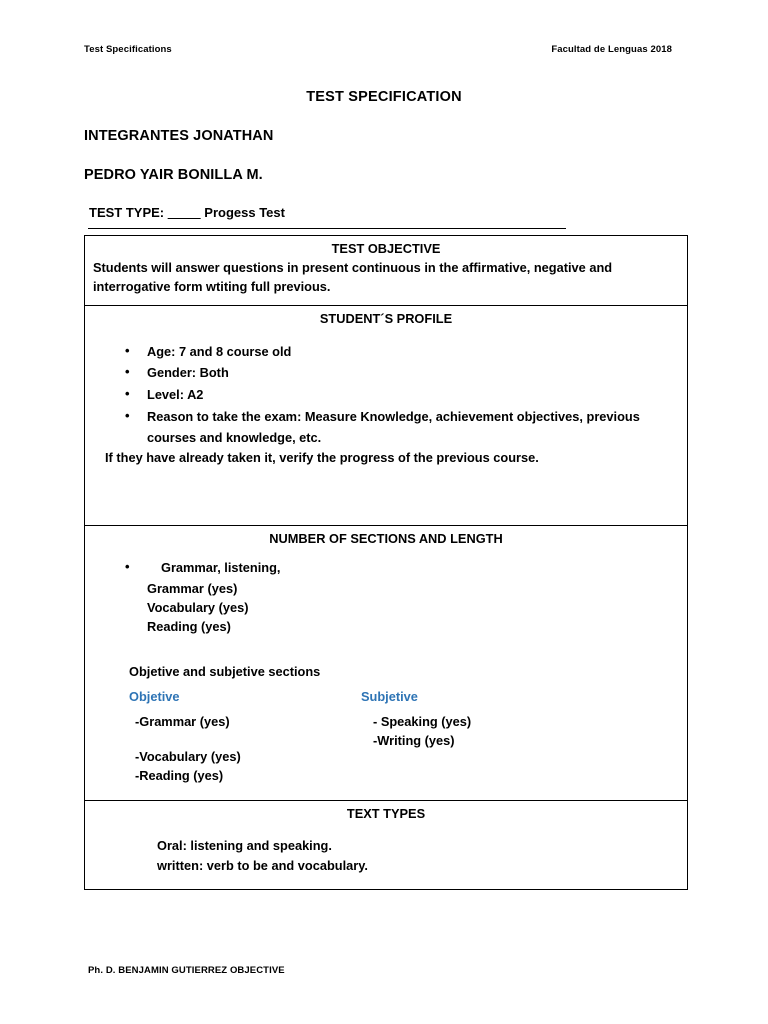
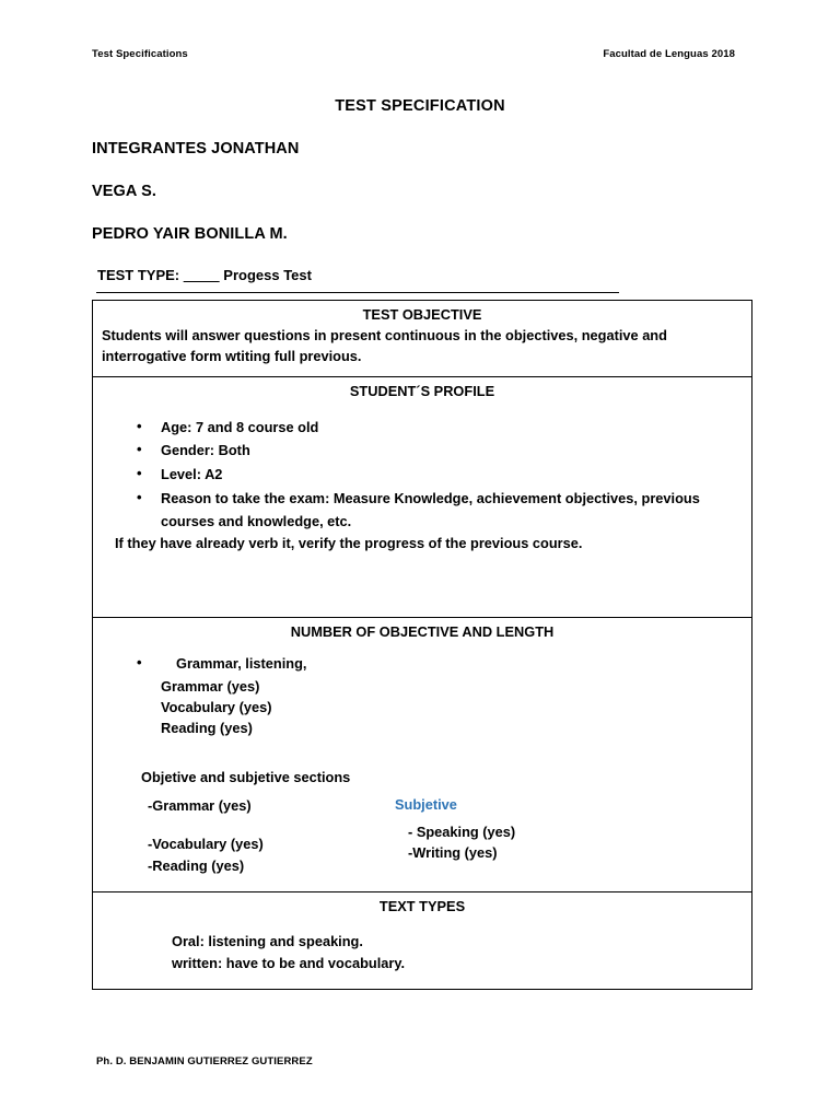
  Test Specifications
  Facultad de Lenguas 2018
  TEST SPECIFICATION
  INTEGRANTES JONATHAN
+ VEGA S.
  PEDRO YAIR BONILLA M.
  TEST TYPE: ____ Progess Test
  TEST OBJECTIVE
- Students will answer questions in present continuous in the affirmative, negative and
+ Students will answer questions in present continuous in the objectives, negative and
  interrogative form wtiting full previous.
  STUDENT´S PROFILE
  Age: 7 and 8 course old
  Gender: Both
  Level: A2
  Reason to take the exam: Measure Knowledge, achievement objectives, previous
  courses and knowledge, etc.
- If they have already taken it, verify the progress of the previous course.
+ If they have already verb it, verify the progress of the previous course.
- NUMBER OF SECTIONS AND LENGTH
+ NUMBER OF OBJECTIVE AND LENGTH
  Grammar, listening,
  Grammar (yes)
  Vocabulary (yes)
  Reading (yes)
  Objetive and subjetive sections
- Objetive
  -Grammar (yes)
  -Vocabulary (yes)
  -Reading (yes)
  Subjetive
  - Speaking (yes)
  -Writing (yes)
  TEXT TYPES
  Oral: listening and speaking.
- written: verb to be and vocabulary.
+ written: have to be and vocabulary.
- Ph. D. BENJAMIN GUTIERREZ OBJECTIVE
+ Ph. D. BENJAMIN GUTIERREZ GUTIERREZ
